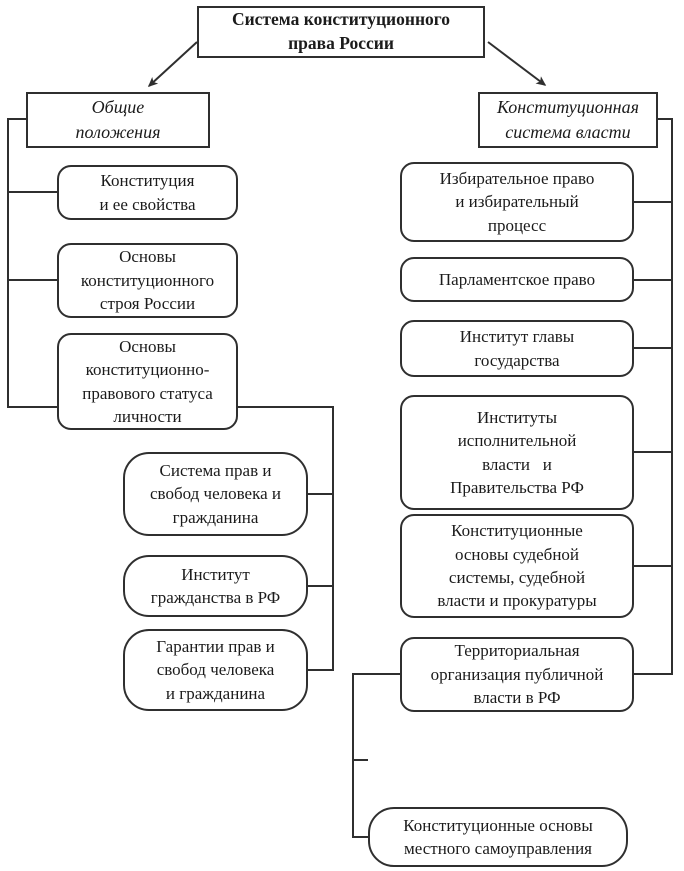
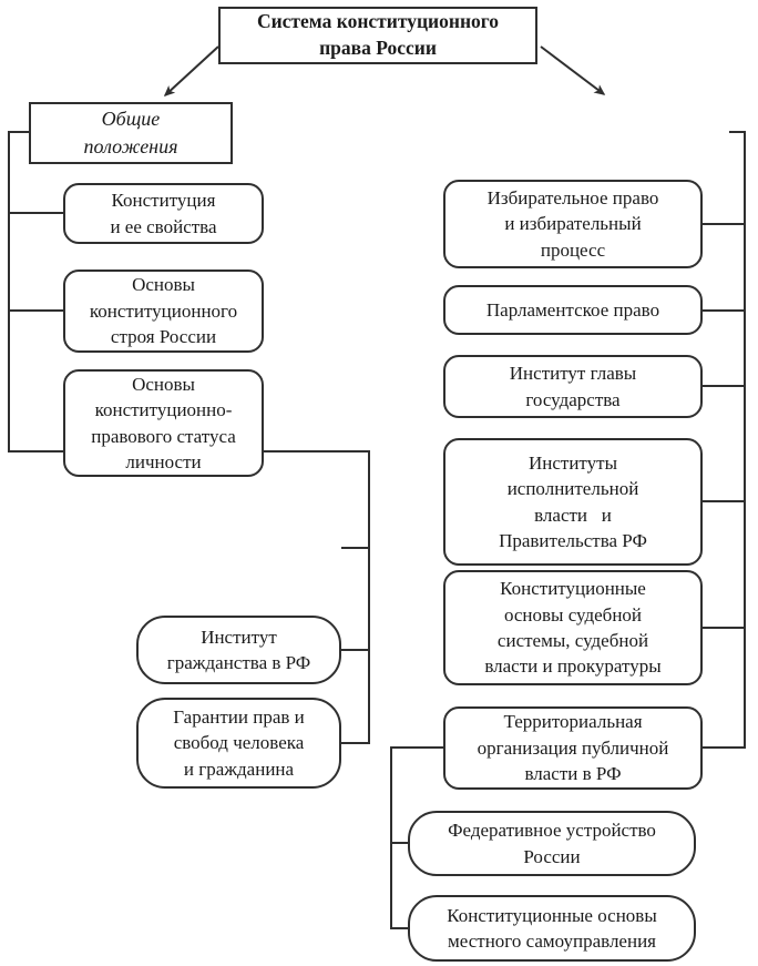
  Система конституционного
  права России
  Общие
  положения
- Конституционная
- система власти
  Конституция
  и ее свойства
  Основы
  конституционного
  строя России
  Основы
  конституционно-
  правового статуса
  личности
- Система прав и
- свобод человека и
- гражданина
  Институт
  гражданства в РФ
  Гарантии прав и
  свобод человека
  и гражданина
  Избирательное право
  и избирательный
  процесс
  Парламентское право
  Институт главы
  государства
  Институты
  исполнительной
  власти и
  Правительства РФ
  Конституционные
  основы судебной
  системы, судебной
  власти и прокуратуры
  Территориальная
  организация публичной
  власти в РФ
+ Федеративное устройство
+ России
  Конституционные основы
  местного самоуправления
